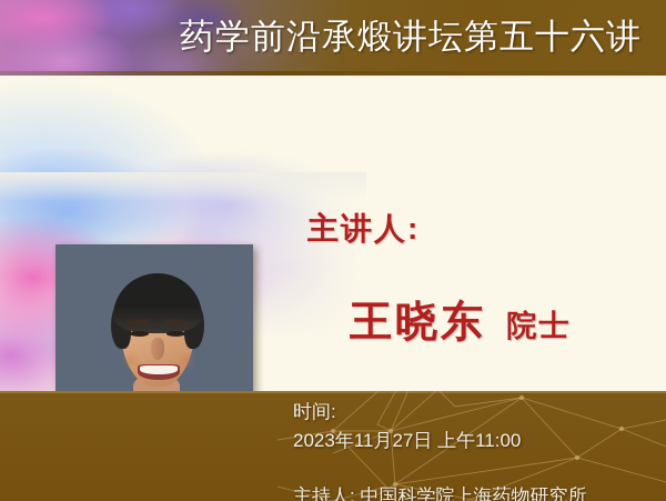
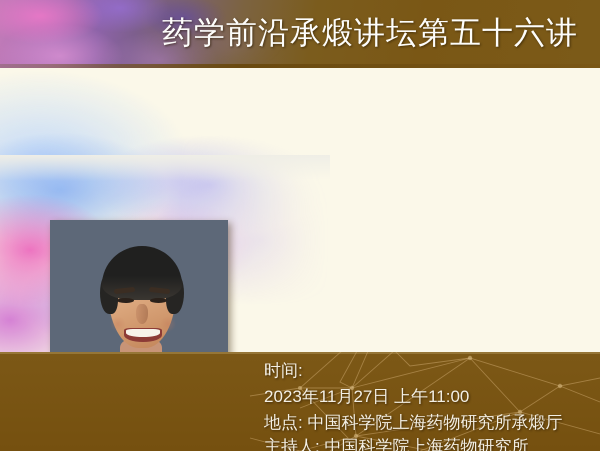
  药学前沿承煅讲坛第五十六讲
- 主讲人:
- 王晓东 院士
  时间:
  2023年11月27日 上午11:00
+ 地点: 中国科学院上海药物研究所承煅厅
  主持人: 中国科学院上海药物研究所
